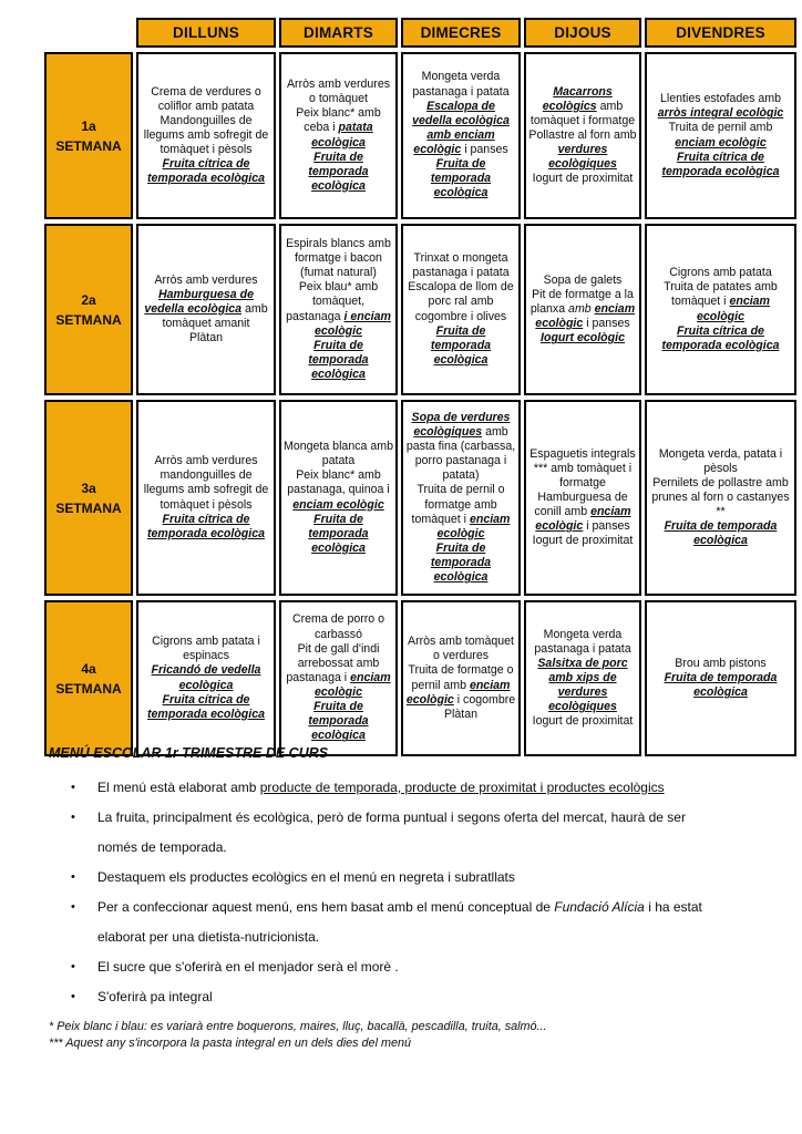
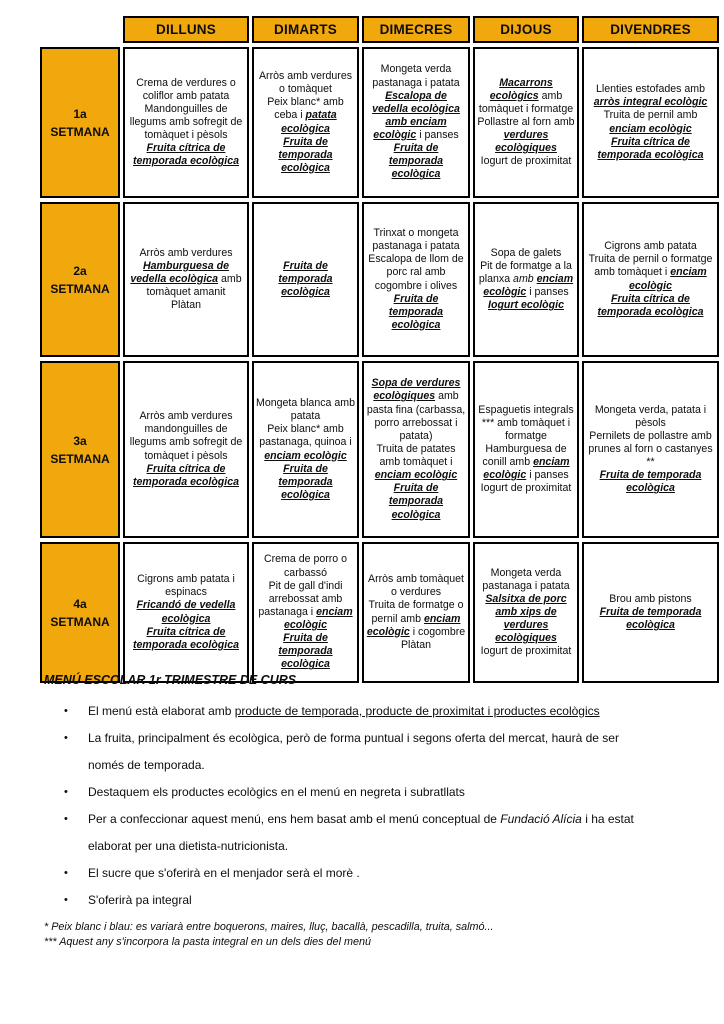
  DILLUNS
  DIMARTS
  DIMECRES
  DIJOUS
  DIVENDRES
  1a
  SETMANA
  Crema de verdures o coliflor amb patata
  Mandonguilles de llegums amb sofregit de tomàquet i pèsols
  Fruita cítrica de temporada ecològica
  Arròs amb verdures o tomàquet
  Peix blanc* amb ceba i patata ecològica
  Fruita de temporada ecològica
  Mongeta verda pastanaga i patata
  Escalopa de vedella ecològica amb enciam ecològic i panses
  Fruita de temporada ecològica
  Macarrons ecològics amb tomàquet i formatge
  Pollastre al forn amb verdures ecològiques
  Iogurt de proximitat
  Llenties estofades amb arròs integral ecològic
  Truita de pernil amb enciam ecològic
  Fruita cítrica de temporada ecològica
  2a
  SETMANA
  Arròs amb verdures
  Hamburguesa de vedella ecològica amb tomàquet amanit
  Plàtan
- Espirals blancs amb formatge i bacon (fumat natural)
- Peix blau* amb tomàquet, pastanaga i enciam ecològic
  Fruita de temporada ecològica
  Trinxat o mongeta pastanaga i patata
  Escalopa de llom de porc ral amb cogombre i olives
  Fruita de temporada ecològica
  Sopa de galets
  Pit de formatge a la planxa amb enciam ecològic i panses
  Iogurt ecològic
  Cigrons amb patata
- Truita de patates amb tomàquet i enciam ecològic
+ Truita de pernil o formatge amb tomàquet i enciam ecològic
  Fruita cítrica de temporada ecològica
  3a
  SETMANA
  Arròs amb verdures mandonguilles de llegums amb sofregit de tomàquet i pèsols
  Fruita cítrica de temporada ecològica
  Mongeta blanca amb patata
  Peix blanc* amb pastanaga, quinoa i enciam ecològic
  Fruita de temporada ecològica
- Sopa de verdures ecològiques amb pasta fina (carbassa, porro pastanaga i patata)
+ Sopa de verdures ecològiques amb pasta fina (carbassa, porro arrebossat i patata)
- Truita de pernil o formatge amb tomàquet i enciam ecològic
+ Truita de patates amb tomàquet i enciam ecològic
  Fruita de temporada ecològica
  Espaguetis integrals *** amb tomàquet i formatge
  Hamburguesa de conill amb enciam ecològic i panses
  Iogurt de proximitat
  Mongeta verda, patata i pèsols
  Pernilets de pollastre amb prunes al forn o castanyes **
  Fruita de temporada ecològica
  4a
  SETMANA
  Cigrons amb patata i espinacs
  Fricandó de vedella ecològica
  Fruita cítrica de temporada ecològica
  Crema de porro o carbassó
  Pit de gall d'indi arrebossat amb pastanaga i enciam ecològic
  Fruita de temporada ecològica
  Arròs amb tomàquet o verdures
  Truita de formatge o pernil amb enciam ecològic i cogombre
  Plàtan
  Mongeta verda pastanaga i patata
  Salsitxa de porc amb xips de verdures ecològiques
  Iogurt de proximitat
  Brou amb pistons
  Fruita de temporada ecològica
  MENÚ ESCOLAR 1r TRIMESTRE DE CURS
  •
  El menú està elaborat amb producte de temporada, producte de proximitat i productes ecològics
  •
  La fruita, principalment és ecològica, però de forma puntual i segons oferta del mercat, haurà de ser només de temporada.
  •
  Destaquem els productes ecològics en el menú en negreta i subratllats
  •
  Per a confeccionar aquest menú, ens hem basat amb el menú conceptual de Fundació Alícia i ha estat elaborat per una dietista-nutricionista.
  •
  El sucre que s'oferirà en el menjador serà el morè .
  •
  S'oferirà pa integral
  * Peix blanc i blau: es variarà entre boquerons, maires, lluç, bacallà, pescadilla, truita, salmó...
  *** Aquest any s'incorpora la pasta integral en un dels dies del menú
